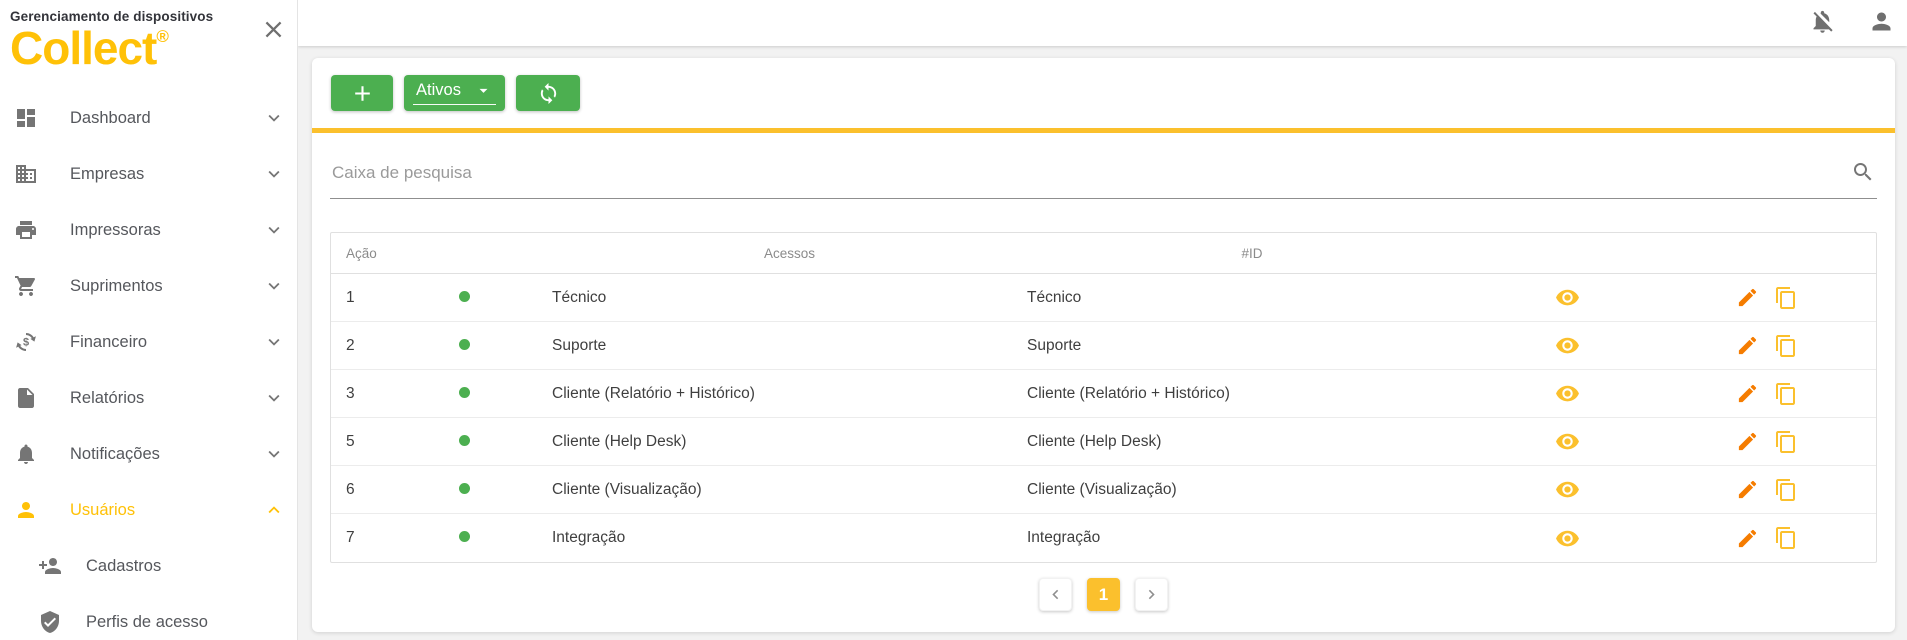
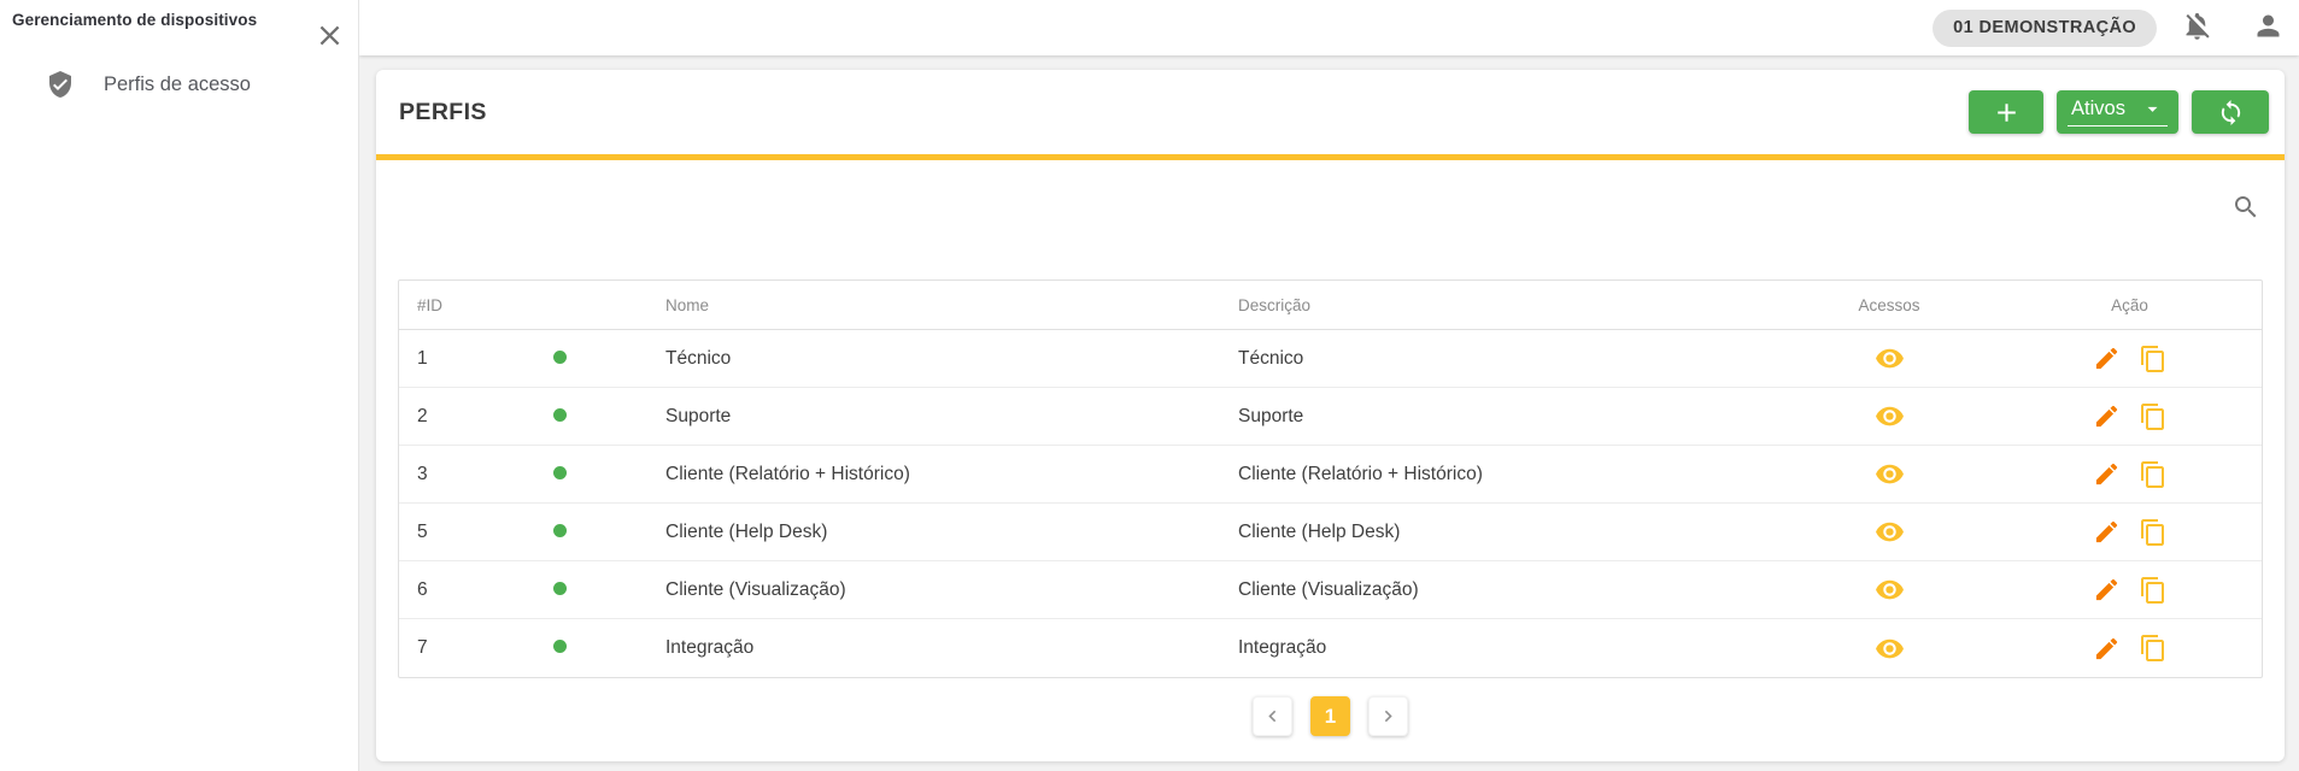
  Gerenciamento de dispositivos
- Collect®
- Dashboard
- Empresas
- Impressoras
- Suprimentos
- $
- Financeiro
- Relatórios
- Notificações
- Usuários
- Cadastros
  Perfis de acesso
+ 01 DEMONSTRAÇÃO
+ PERFIS
  Ativos
- Caixa de pesquisa
- Ação
+ #ID
+ Nome
+ Descrição
  Acessos
- #ID
+ Ação
  1
  Técnico
  Técnico
  2
  Suporte
  Suporte
  3
  Cliente (Relatório + Histórico)
  Cliente (Relatório + Histórico)
  5
  Cliente (Help Desk)
  Cliente (Help Desk)
  6
  Cliente (Visualização)
  Cliente (Visualização)
  7
  Integração
  Integração
  1
